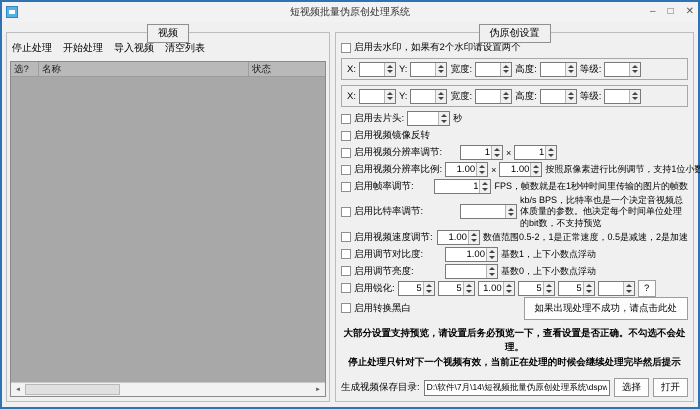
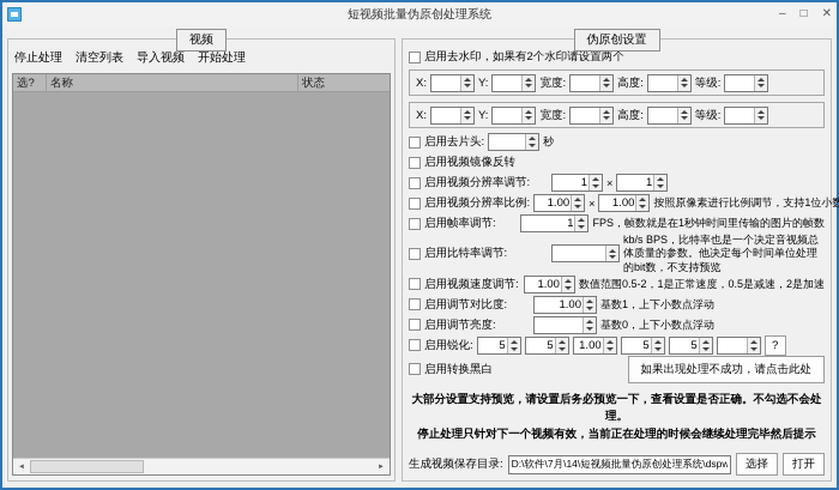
  短视频批量伪原创处理系统
  –
  □
  ✕
  视频
  停止处理
- 开始处理
+ 清空列表
  导入视频
- 清空列表
+ 开始处理
  选?
  名称
  状态
  伪原创设置
  启用去水印，如果有2个水印请设置两个
  X:
  Y:
  宽度:
  高度:
  等级:
  X:
  Y:
  宽度:
  高度:
  等级:
  启用去片头:
  秒
  启用视频镜像反转
  启用视频分辨率调节:
  1
  ×
  1
  启用视频分辨率比例:
  1.00
  ×
  1.00
  按照原像素进行比例调节，支持1位小数
  启用帧率调节:
  1
  FPS，帧数就是在1秒钟时间里传输的图片的帧数
  启用比特率调节:
  kb/s BPS，比特率也是一个决定音视频总体质量的参数。他决定每个时间单位处理的bit数，不支持预览
  启用视频速度调节:
  1.00
  数值范围0.5-2，1是正常速度，0.5是减速，2是加速
  启用调节对比度:
  1.00
  基数1，上下小数点浮动
  启用调节亮度:
  基数0，上下小数点浮动
  启用锐化:
  5
  5
  1.00
  5
  5
  ?
  启用转换黑白
  如果出现处理不成功，请点击此处
  大部分设置支持预览，请设置后务必预览一下，查看设置是否正确。不勾选不会处理。
  停止处理只针对下一个视频有效，当前正在处理的时候会继续处理完毕然后提示
  生成视频保存目录:
  D:\软件\7月\14\短视频批量伪原创处理系统\dspw
  选择
  打开
